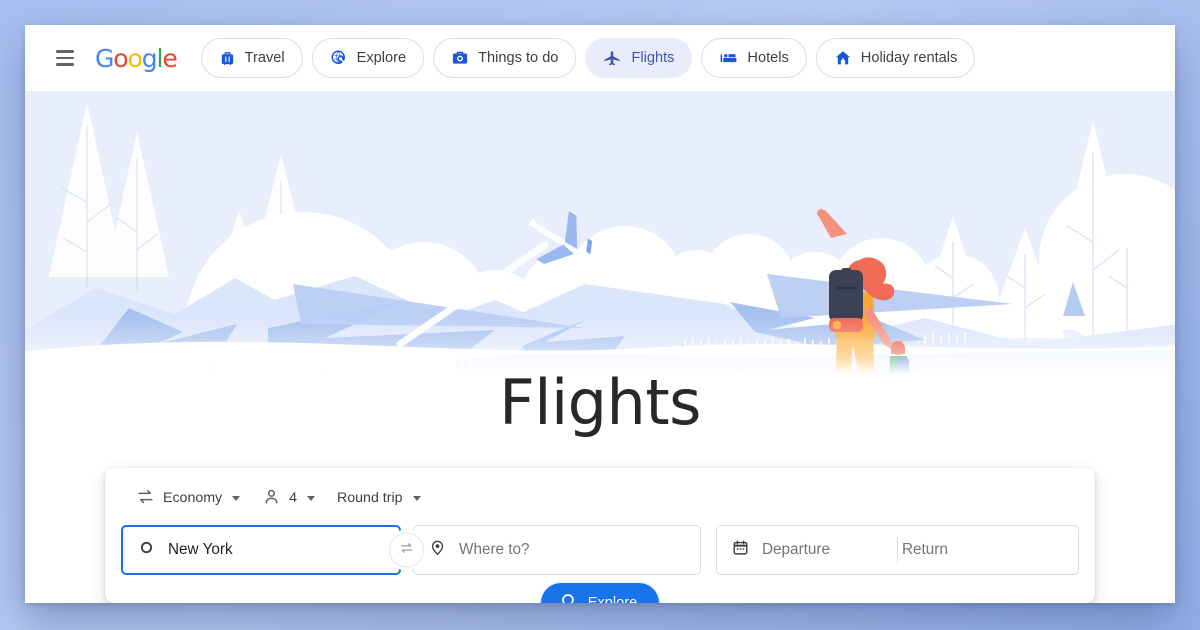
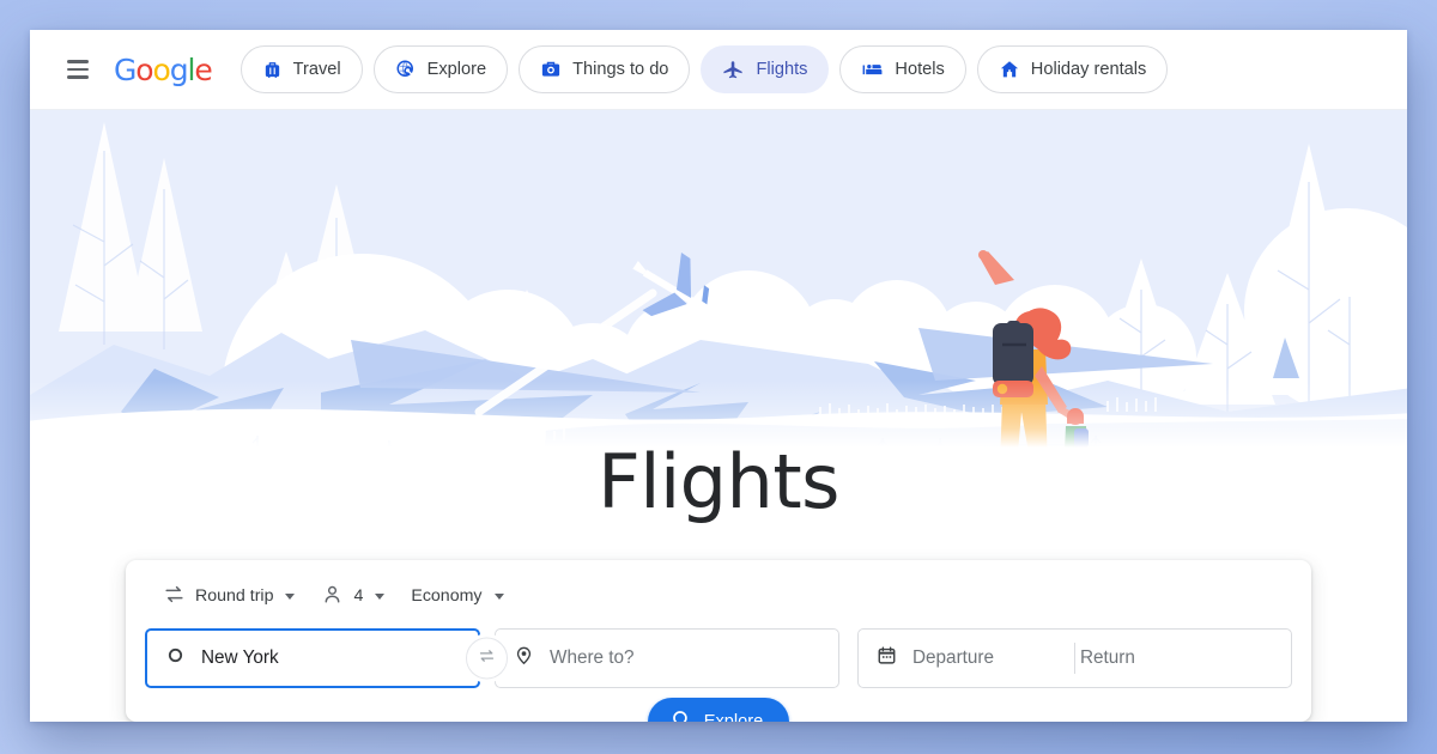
  Google
  Travel
  Explore
  Things to do
  Flights
  Hotels
  Holiday rentals
  Flights
- Economy
+ Round trip
  4
- Round trip
+ Economy
  New York
  Where to?
  Departure
  Return
